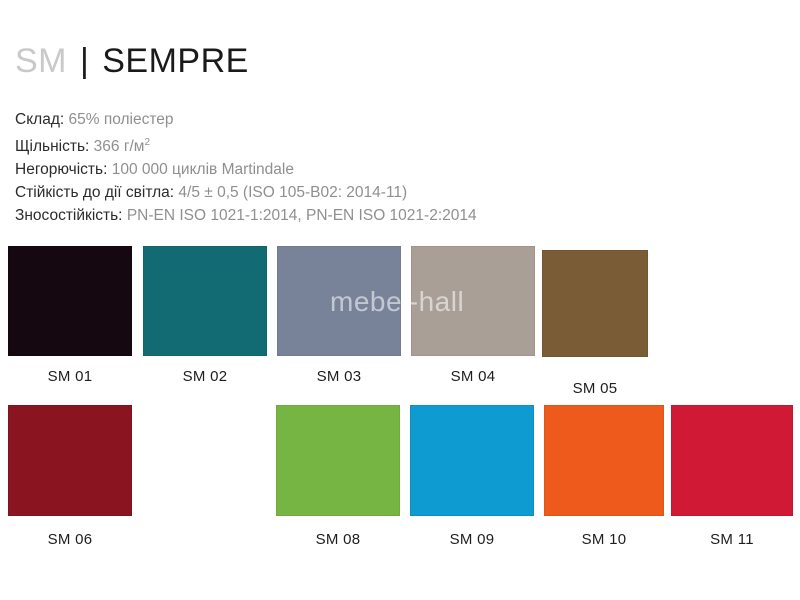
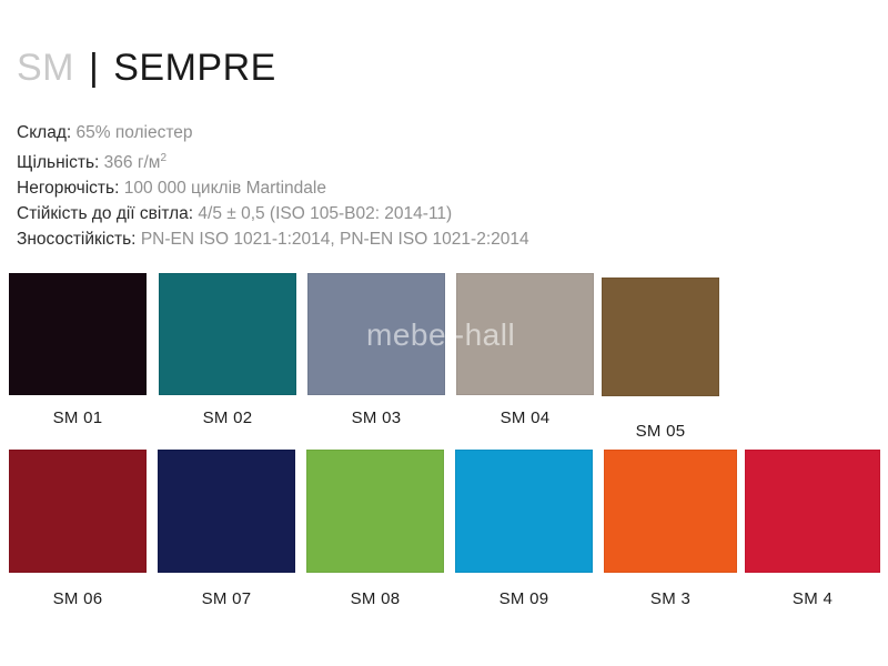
  SM | SEMPRE
  Склад: 65% поліестер
  Щільність: 366 г/м2
  Негорючість: 100 000 циклів Martindale
  Стійкість до дії світла: 4/5 ± 0,5 (ISO 105-B02: 2014-11)
  Зносостійкість: PN-EN ISO 1021-1:2014, PN-EN ISO 1021-2:2014
  SM 01
  SM 02
  SM 03
  SM 04
  SM 05
  mebel-hall
  SM 06
+ SM 07
  SM 08
  SM 09
- SM 10
+ SM 3
- SM 11
+ SM 4
